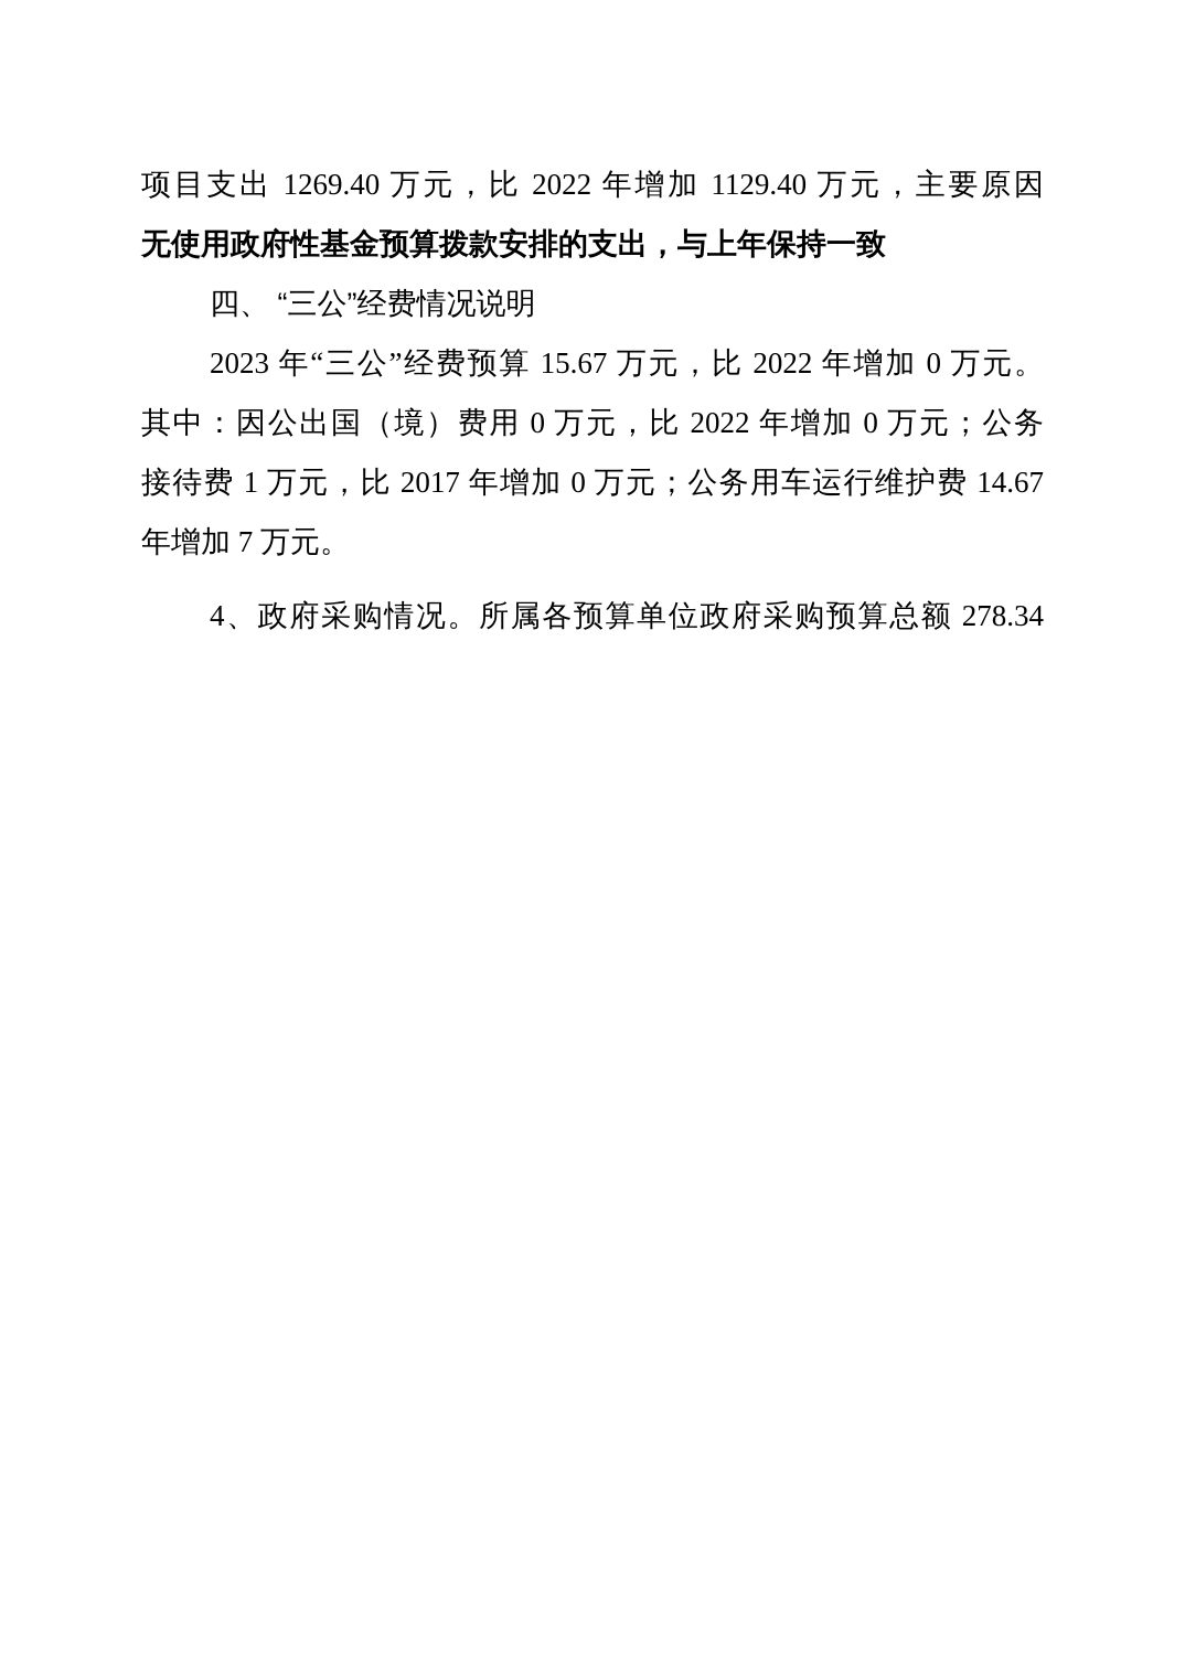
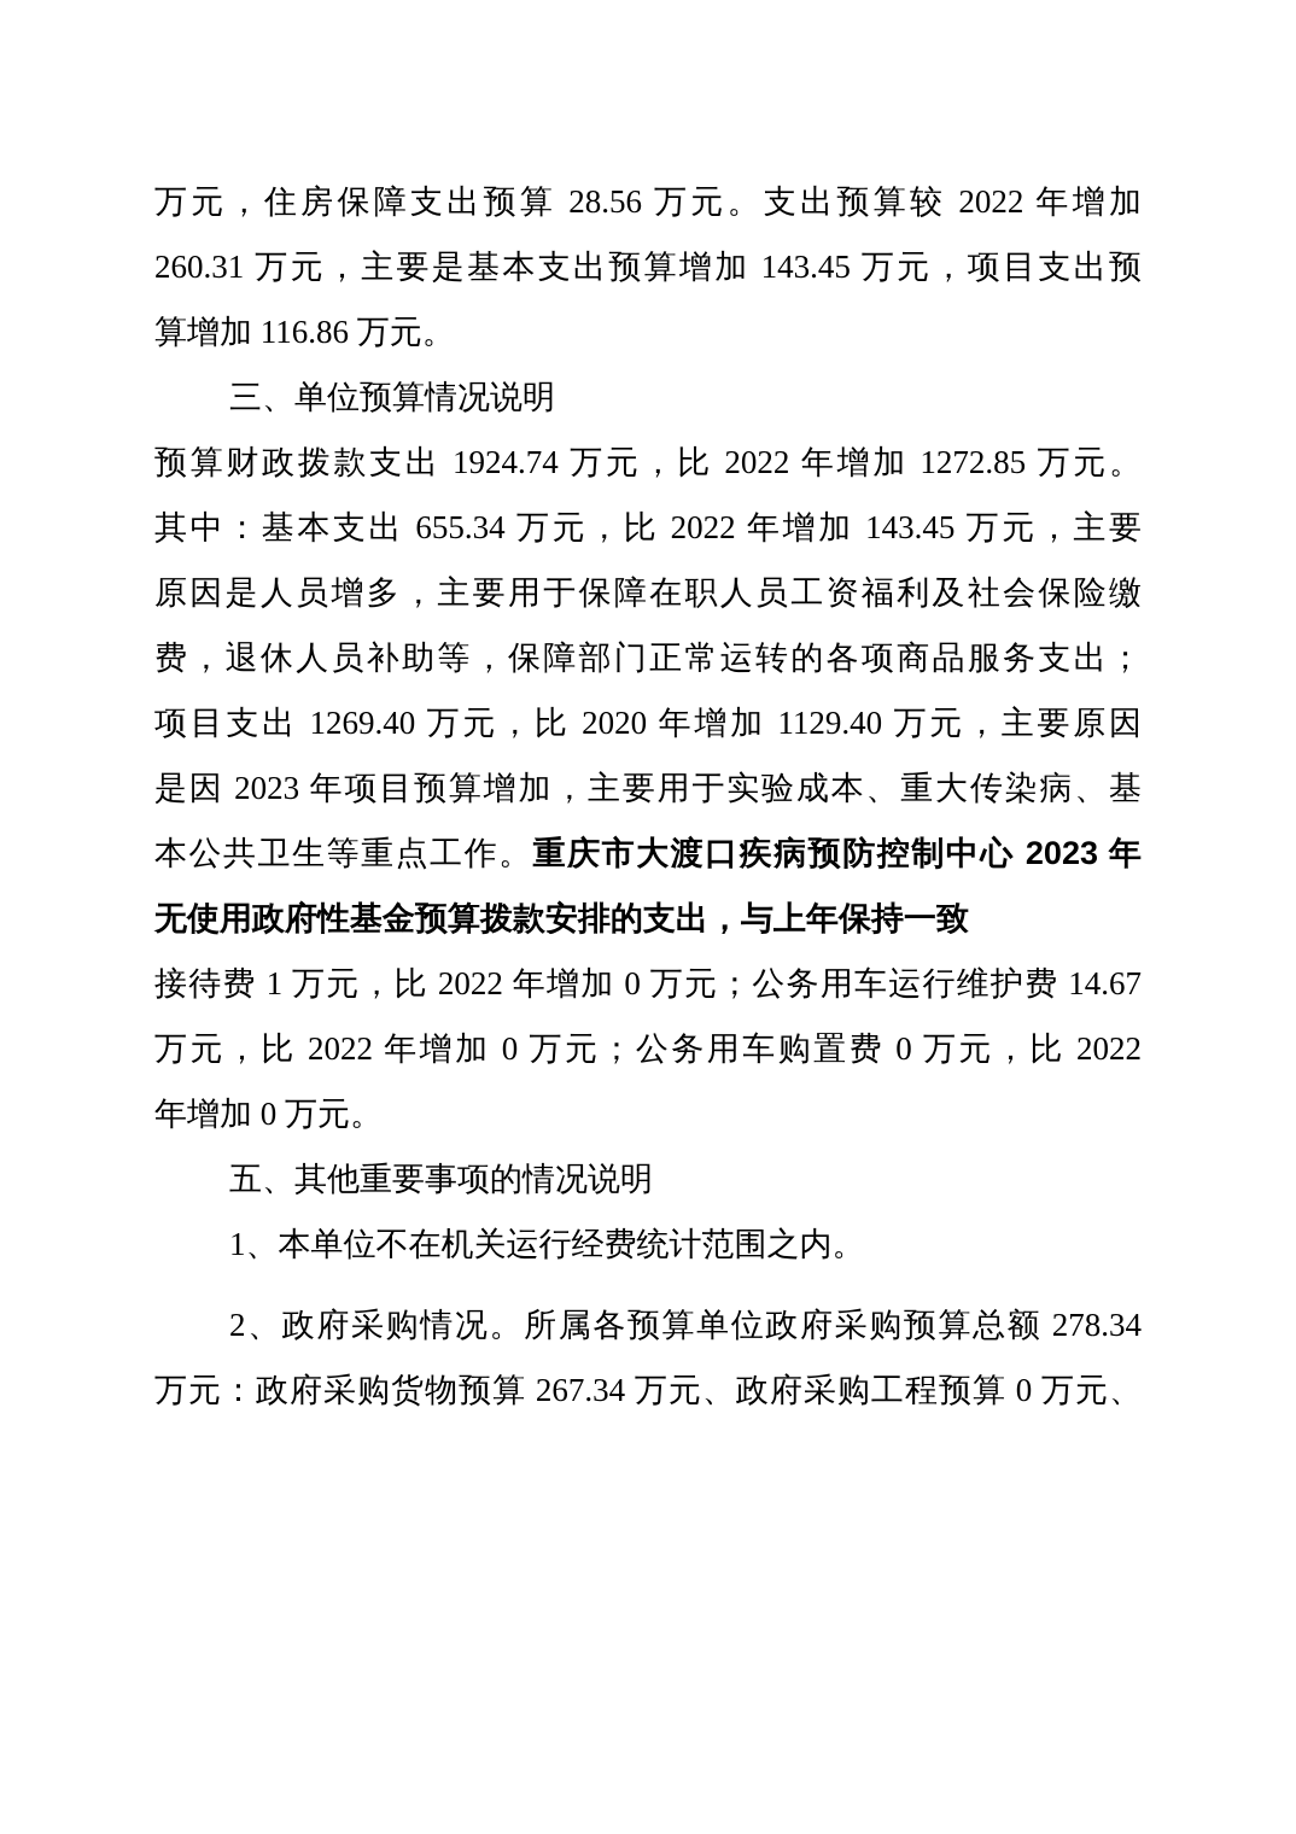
+ 万元，住房保障支出预算 28.56 万元。支出预算较 2022 年增加
+ 260.31 万元，主要是基本支出预算增加 143.45 万元，项目支出预
+ 算增加 116.86 万元。
+ 三、单位预算情况说明
+ 预算财政拨款支出 1924.74 万元，比 2022 年增加 1272.85 万元。
+ 其中：基本支出 655.34 万元，比 2022 年增加 143.45 万元，主要
+ 原因是人员增多，主要用于保障在职人员工资福利及社会保险缴
+ 费，退休人员补助等，保障部门正常运转的各项商品服务支出；
- 项目支出 1269.40 万元，比 2022 年增加 1129.40 万元，主要原因
+ 项目支出 1269.40 万元，比 2020 年增加 1129.40 万元，主要原因
+ 是因 2023 年项目预算增加，主要用于实验成本、重大传染病、基
+ 本公共卫生等重点工作。重庆市大渡口疾病预防控制中心 2023 年
  无使用政府性基金预算拨款安排的支出，与上年保持一致
- 四、 “三公”经费情况说明
- 2023 年“三公”经费预算 15.67 万元，比 2022 年增加 0 万元。
- 其中：因公出国（境）费用 0 万元，比 2022 年增加 0 万元；公务
- 接待费 1 万元，比 2017 年增加 0 万元；公务用车运行维护费 14.67
+ 接待费 1 万元，比 2022 年增加 0 万元；公务用车运行维护费 14.67
+ 万元，比 2022 年增加 0 万元；公务用车购置费 0 万元，比 2022
- 年增加 7 万元。
+ 年增加 0 万元。
+ 五、其他重要事项的情况说明
+ 1、本单位不在机关运行经费统计范围之内。
- 4、政府采购情况。所属各预算单位政府采购预算总额 278.34
+ 2、政府采购情况。所属各预算单位政府采购预算总额 278.34
+ 万元：政府采购货物预算 267.34 万元、政府采购工程预算 0 万元、
